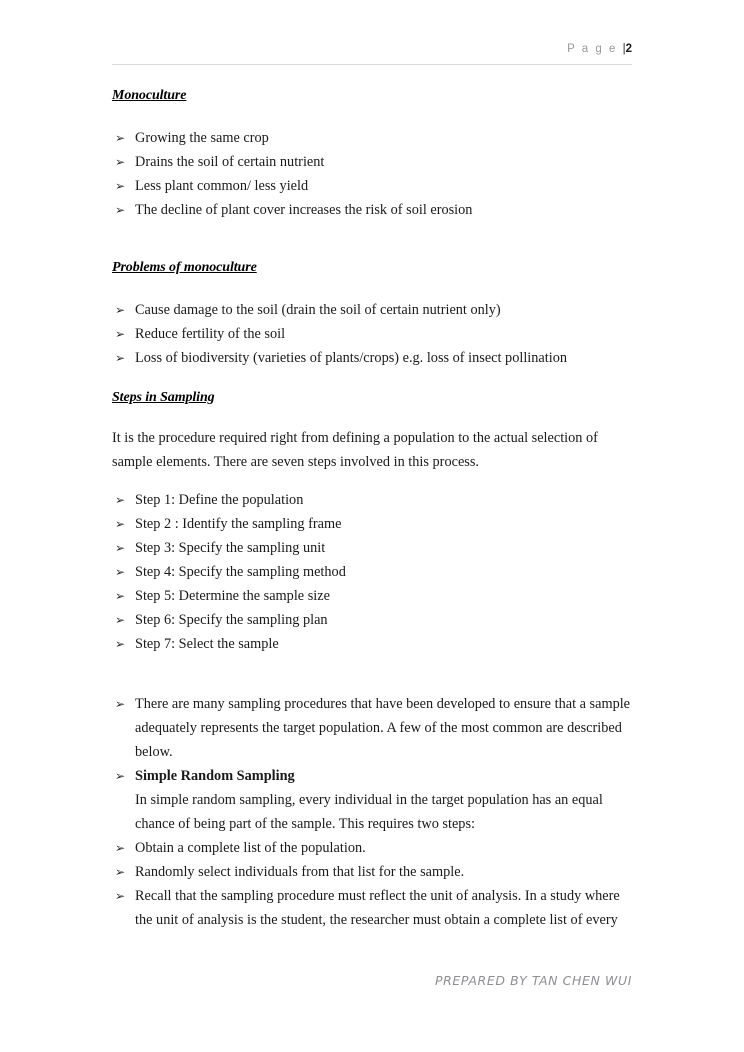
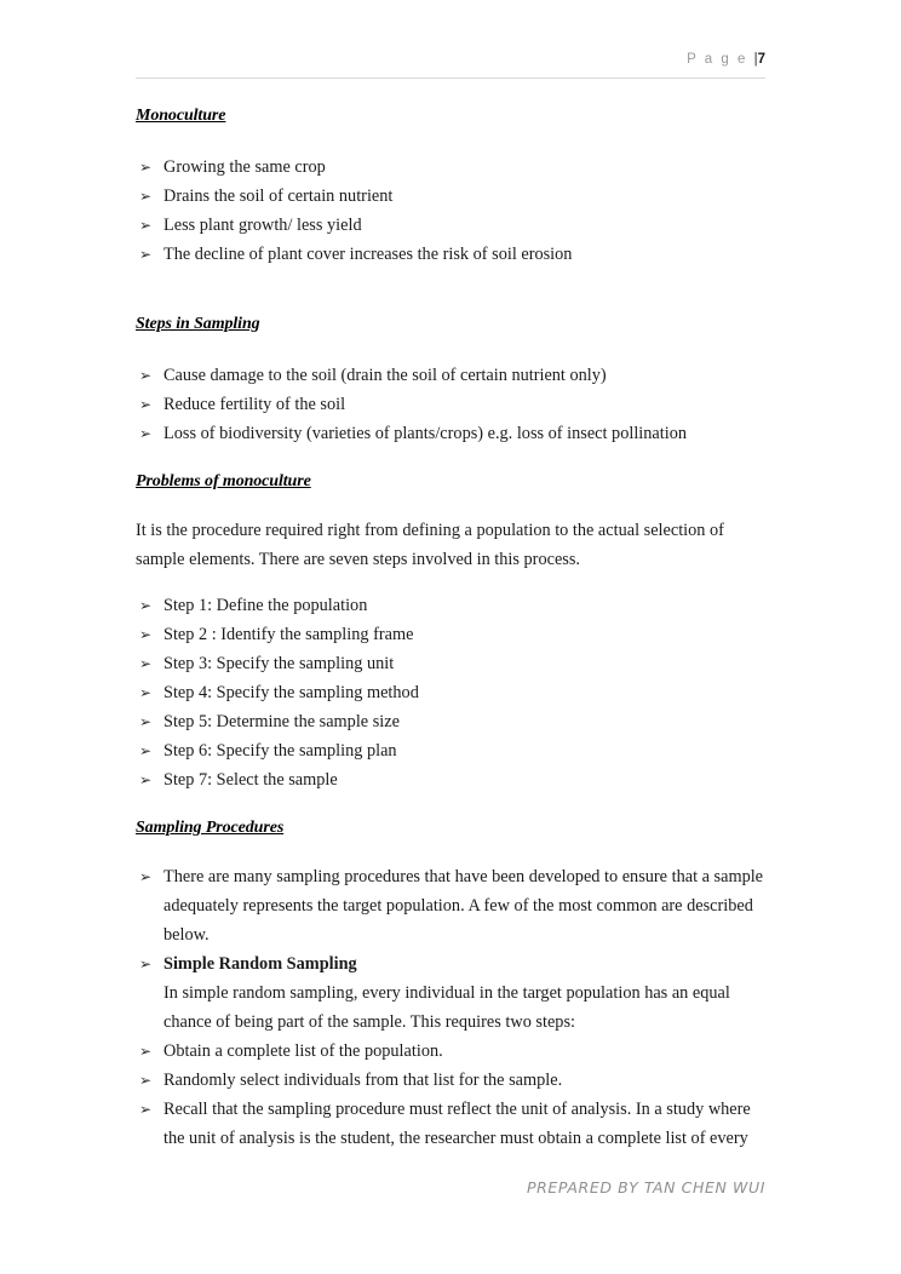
- P a g e |2
+ P a g e |7
  Monoculture
  ➢
  Growing the same crop
  ➢
  Drains the soil of certain nutrient
  ➢
- Less plant common/ less yield
+ Less plant growth/ less yield
  ➢
  The decline of plant cover increases the risk of soil erosion
- Problems of monoculture
+ Steps in Sampling
  ➢
  Cause damage to the soil (drain the soil of certain nutrient only)
  ➢
  Reduce fertility of the soil
  ➢
  Loss of biodiversity (varieties of plants/crops) e.g. loss of insect pollination
- Steps in Sampling
+ Problems of monoculture
  It is the procedure required right from defining a population to the actual selection of sample elements. There are seven steps involved in this process.
  ➢
  Step 1: Define the population
  ➢
  Step 2 : Identify the sampling frame
  ➢
  Step 3: Specify the sampling unit
  ➢
  Step 4: Specify the sampling method
  ➢
  Step 5: Determine the sample size
  ➢
  Step 6: Specify the sampling plan
  ➢
  Step 7: Select the sample
+ Sampling Procedures
  ➢
  There are many sampling procedures that have been developed to ensure that a sample adequately represents the target population. A few of the most common are described below.
  ➢
  Simple Random Sampling
  In simple random sampling, every individual in the target population has an equal chance of being part of the sample. This requires two steps:
  ➢
  Obtain a complete list of the population.
  ➢
  Randomly select individuals from that list for the sample.
  ➢
  Recall that the sampling procedure must reflect the unit of analysis. In a study where the unit of analysis is the student, the researcher must obtain a complete list of every
  PREPARED BY TAN CHEN WUI
